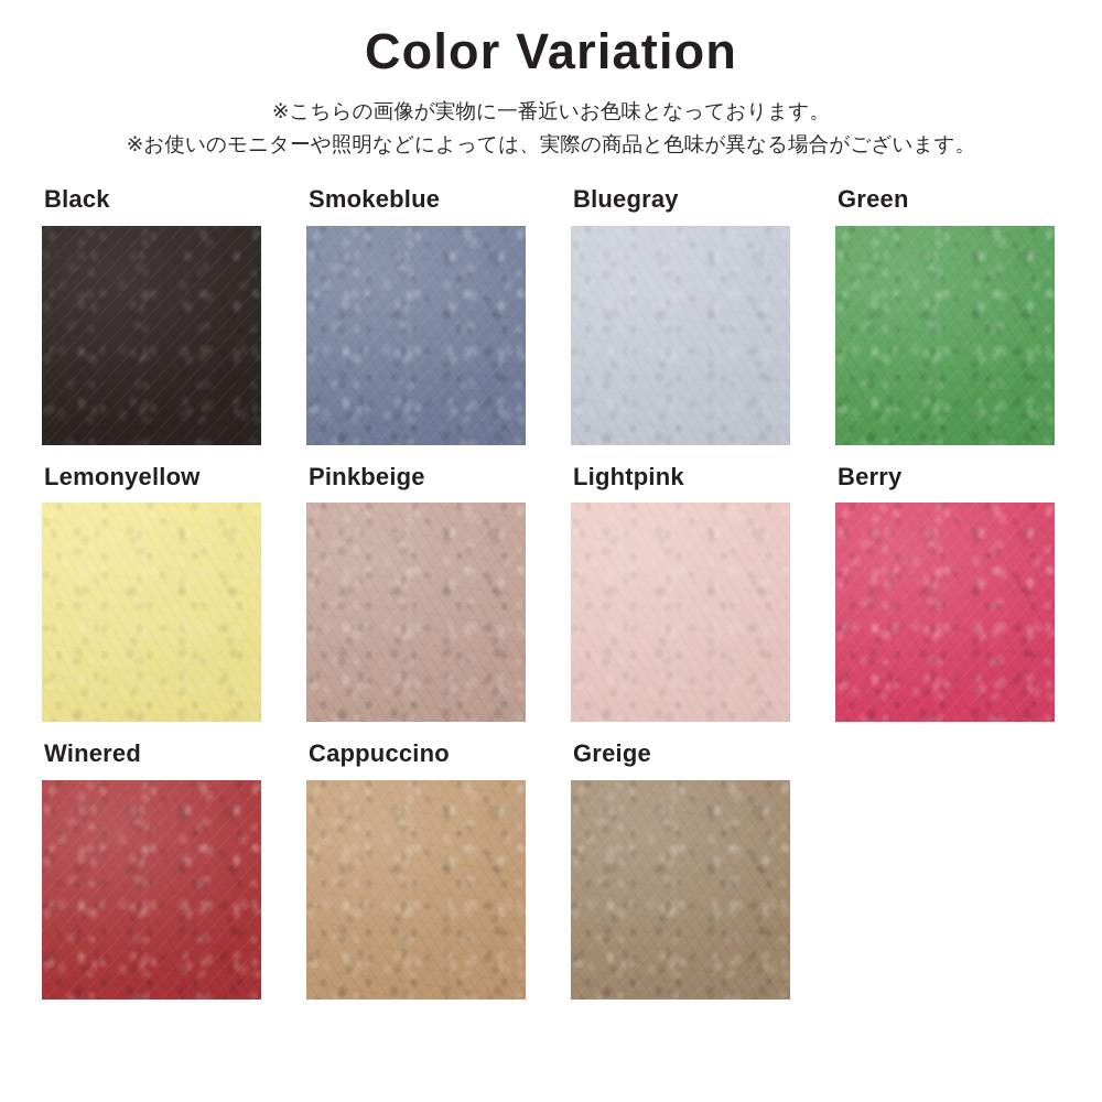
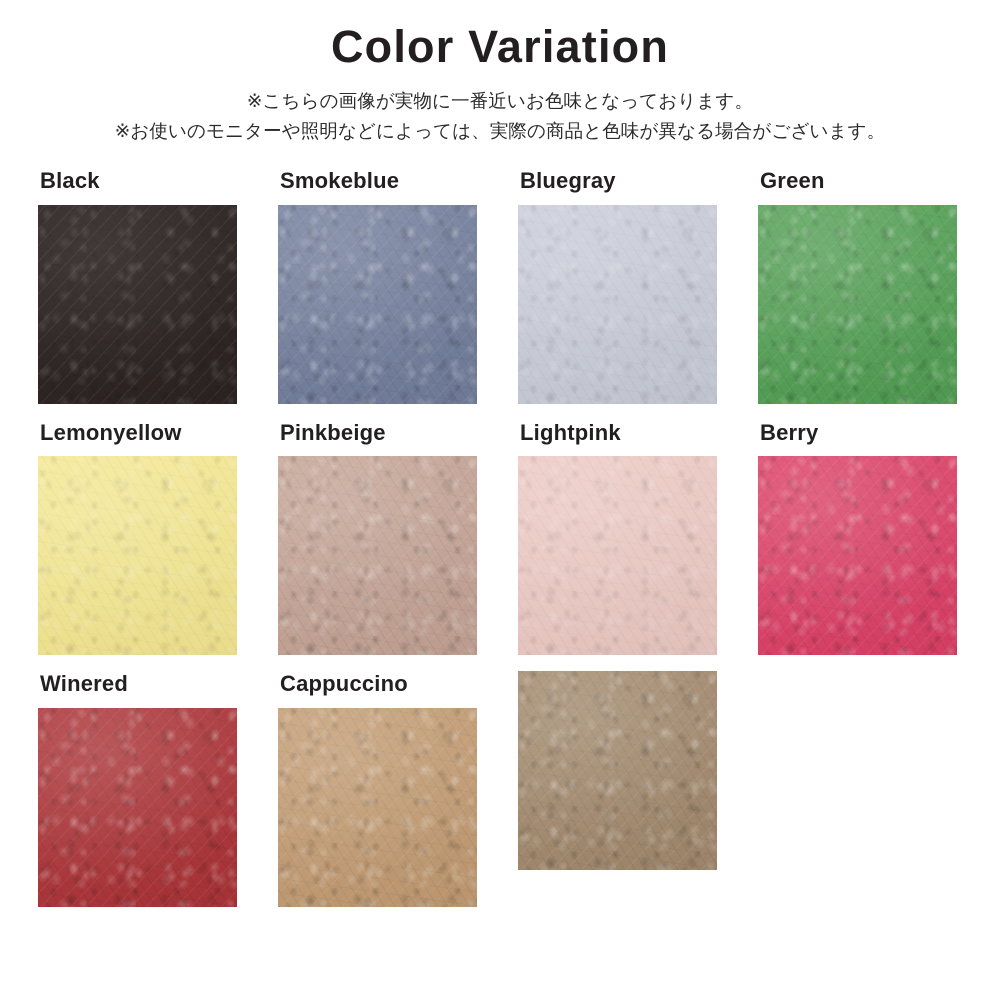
  Color Variation
  ※こちらの画像が実物に一番近いお色味となっております。
  ※お使いのモニターや照明などによっては、実際の商品と色味が異なる場合がございます。
  Black
  Smokeblue
  Bluegray
  Green
  Lemonyellow
  Pinkbeige
  Lightpink
  Berry
  Winered
  Cappuccino
- Greige
